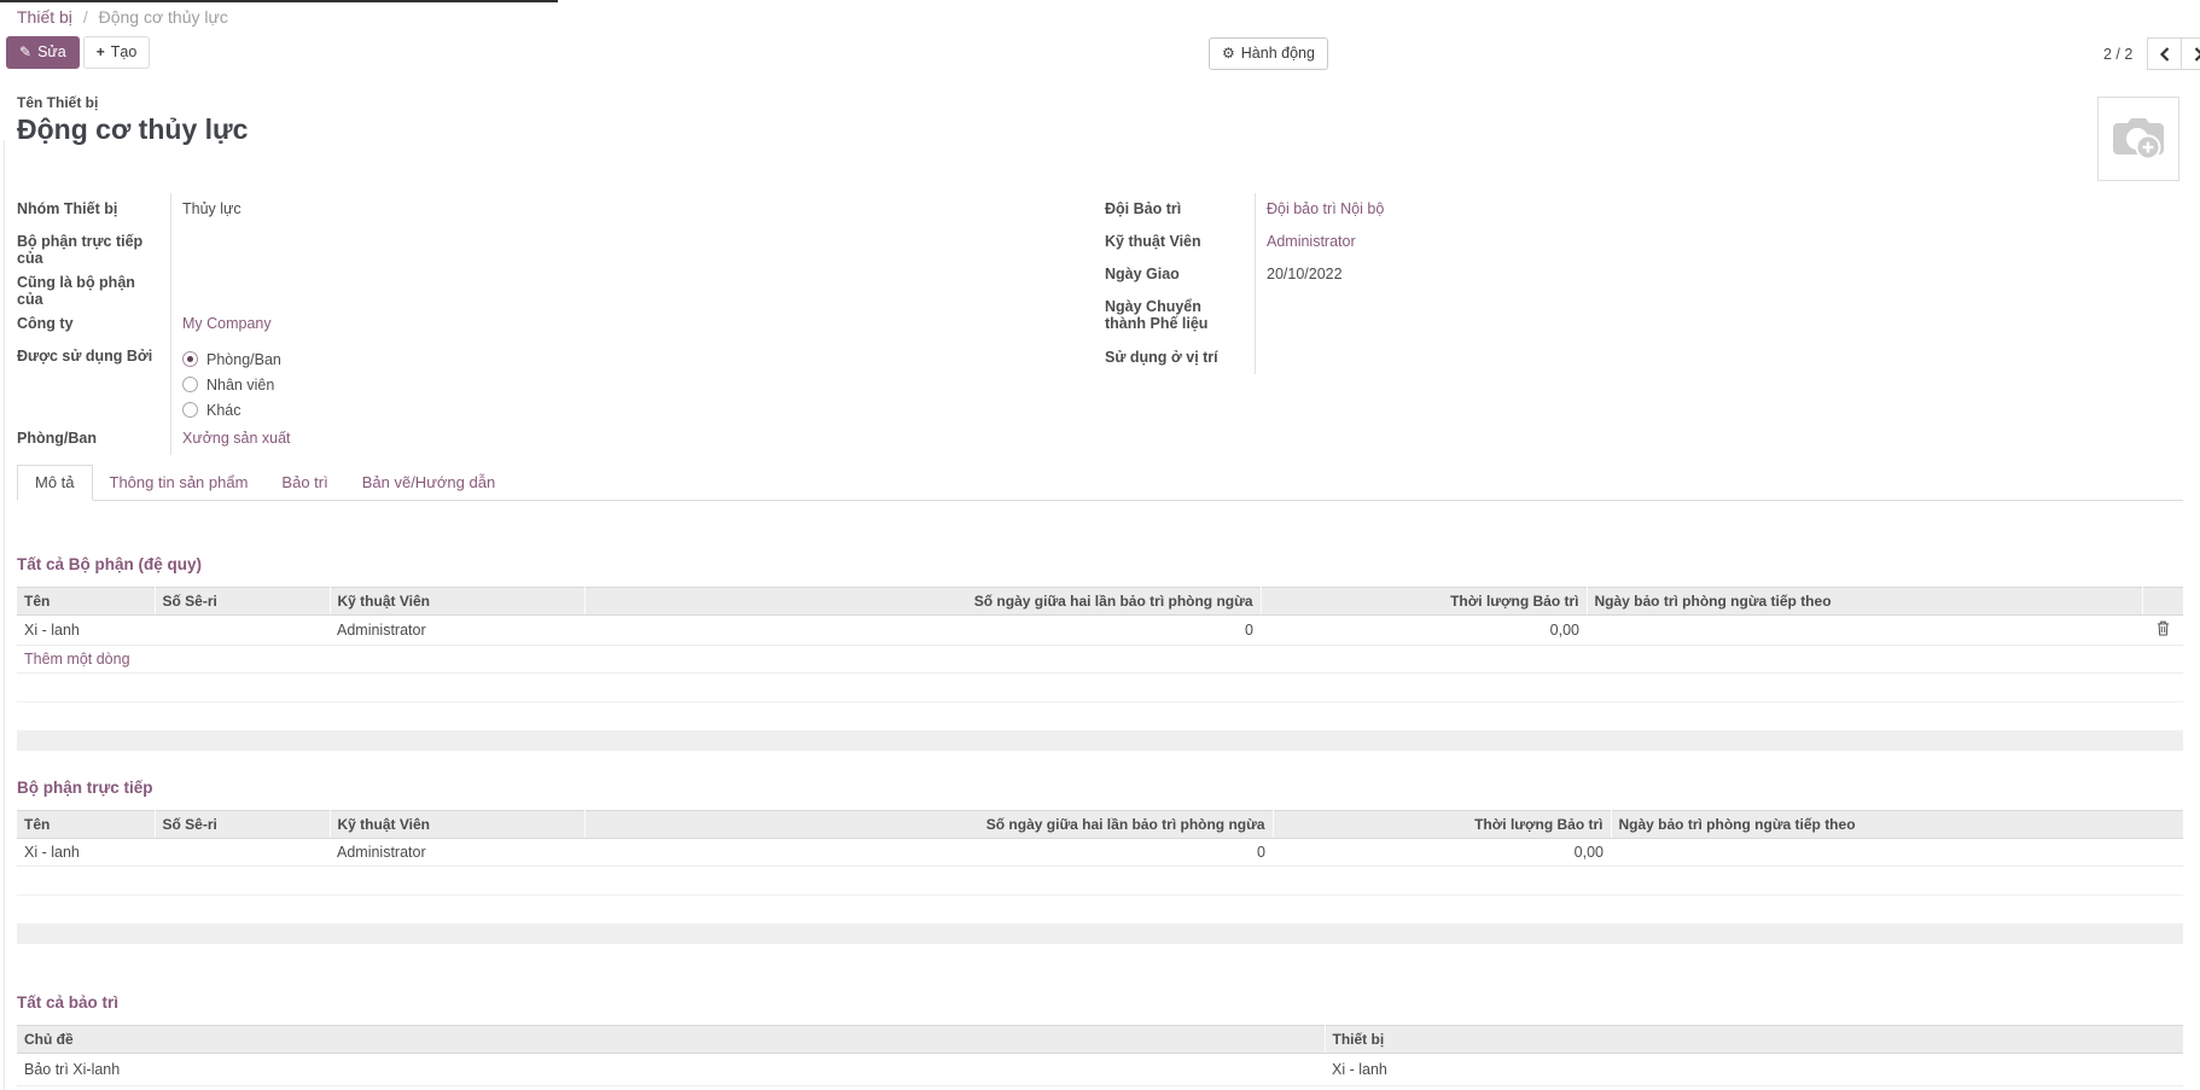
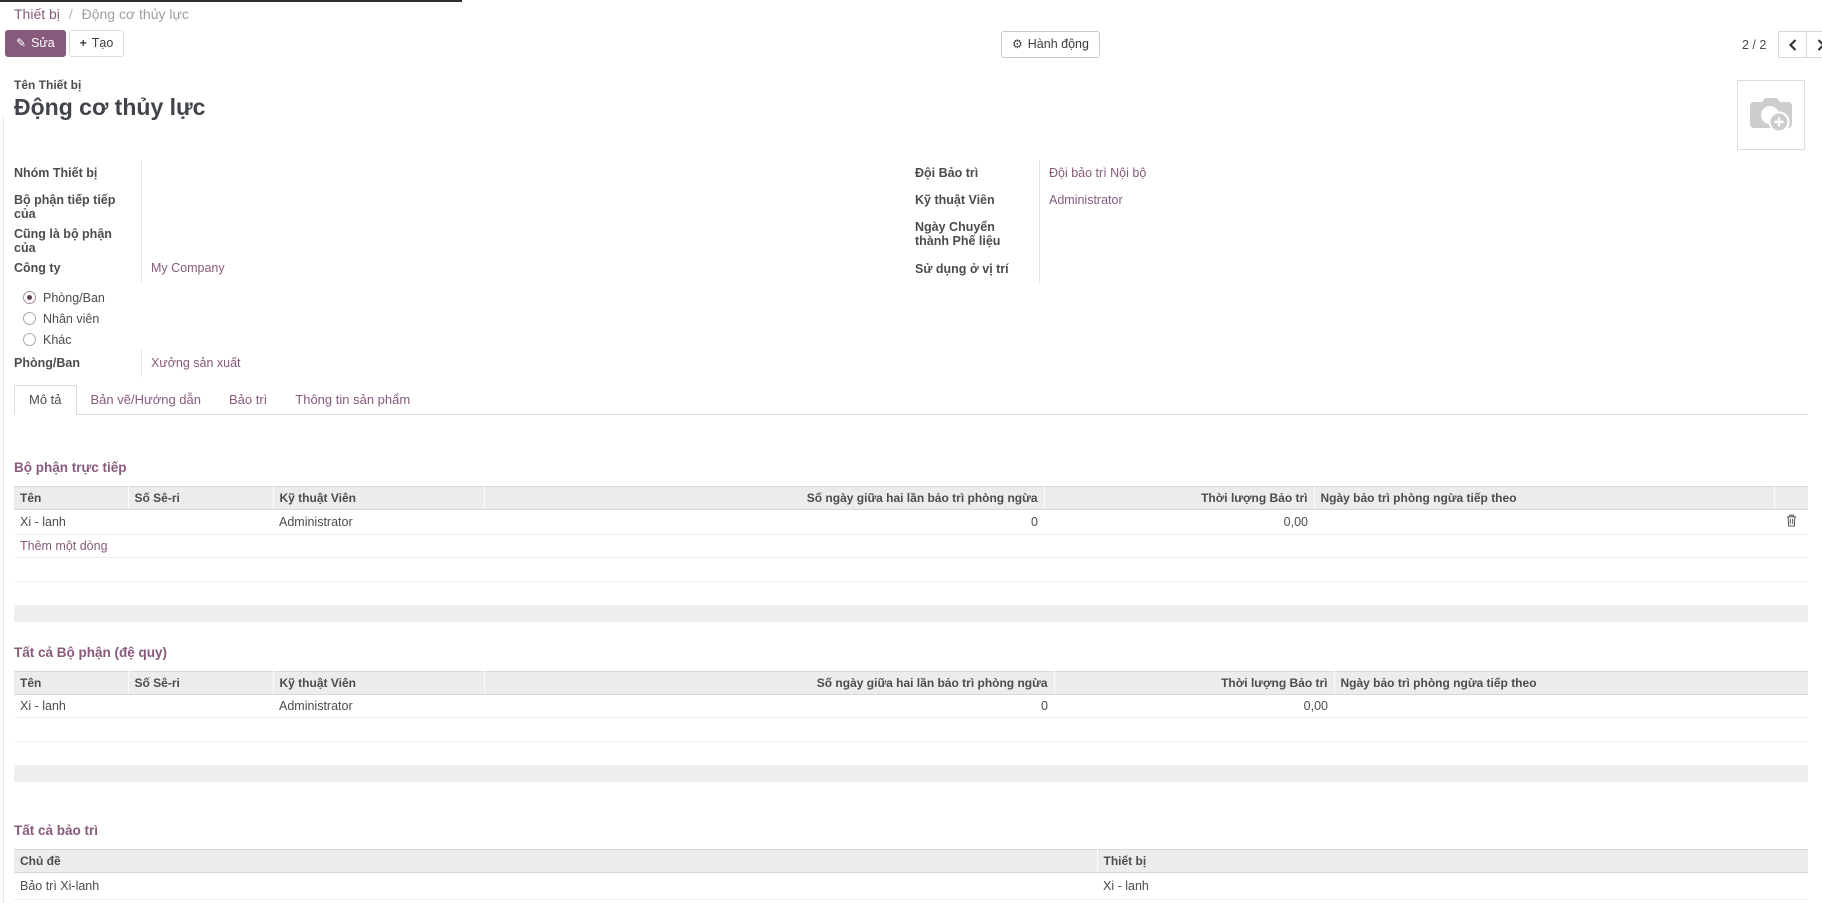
  Thiết bị / Động cơ thủy lực
  ✎
  Sửa
  +
  Tạo
  ⚙
  Hành động
  2 / 2
  Tên Thiết bị
  Động cơ thủy lực
  Nhóm Thiết bị
- Thủy lực
- Bộ phận trực tiếp của
+ Bộ phận tiếp tiếp của
  Cũng là bộ phận của
  Công ty
  My Company
- Được sử dụng Bởi
  Phòng/Ban
  Nhân viên
  Khác
  Phòng/Ban
  Xưởng sản xuất
  Đội Bảo trì
  Đội bảo trì Nội bộ
  Kỹ thuật Viên
  Administrator
- Ngày Giao
- 20/10/2022
  Ngày Chuyển thành Phế liệu
  Sử dụng ở vị trí
  Mô tả
- Thông tin sản phẩm
+ Bản vẽ/Hướng dẫn
  Bảo trì
- Bản vẽ/Hướng dẫn
+ Thông tin sản phẩm
- Tất cả Bộ phận (đệ quy)
+ Bộ phận trực tiếp
  Tên	Số Sê-ri	Kỹ thuật Viên	Số ngày giữa hai lần bảo trì phòng ngừa	Thời lượng Bảo trì	Ngày bảo trì phòng ngừa tiếp theo
  Xi - lanh		Administrator	0	0,00
  Thêm một dòng
- Bộ phận trực tiếp
+ Tất cả Bộ phận (đệ quy)
  Tên	Số Sê-ri	Kỹ thuật Viên	Số ngày giữa hai lần bảo trì phòng ngừa	Thời lượng Bảo trì	Ngày bảo trì phòng ngừa tiếp theo
  Xi - lanh		Administrator	0	0,00
  Tất cả bảo trì
  Chủ đề	Thiết bị
  Bảo trì Xi-lanh	Xi - lanh
